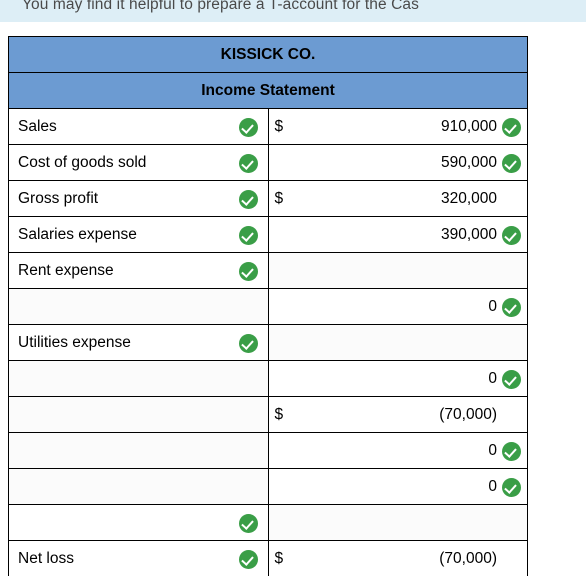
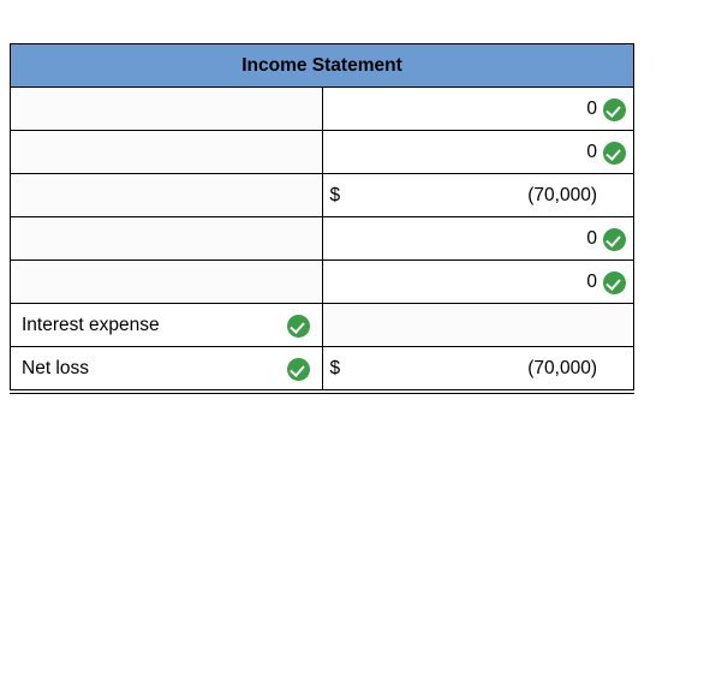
- You may find it helpful to prepare a T-account for the Cas
- KISSICK CO.
  Income Statement
- Sales	$ 910,000
- Cost of goods sold	590,000
- Gross profit	$ 320,000
- Salaries expense	390,000
- Rent expense
  	0
- Utilities expense
  	0
  	$ (70,000)
  	0
  	0
+ Interest expense
  Net loss	$ (70,000)
